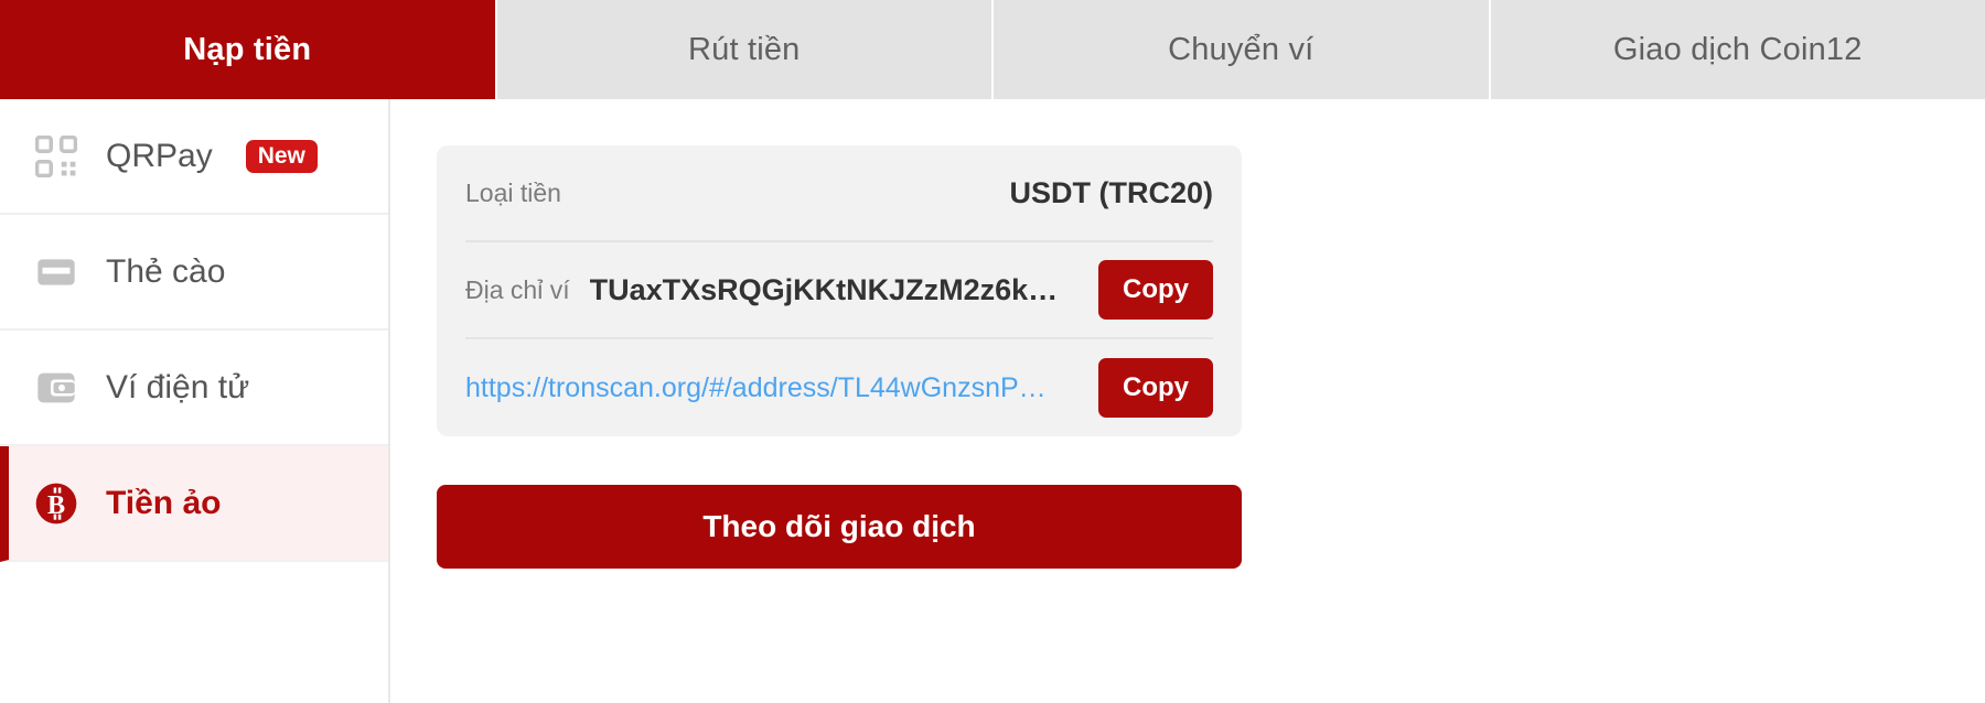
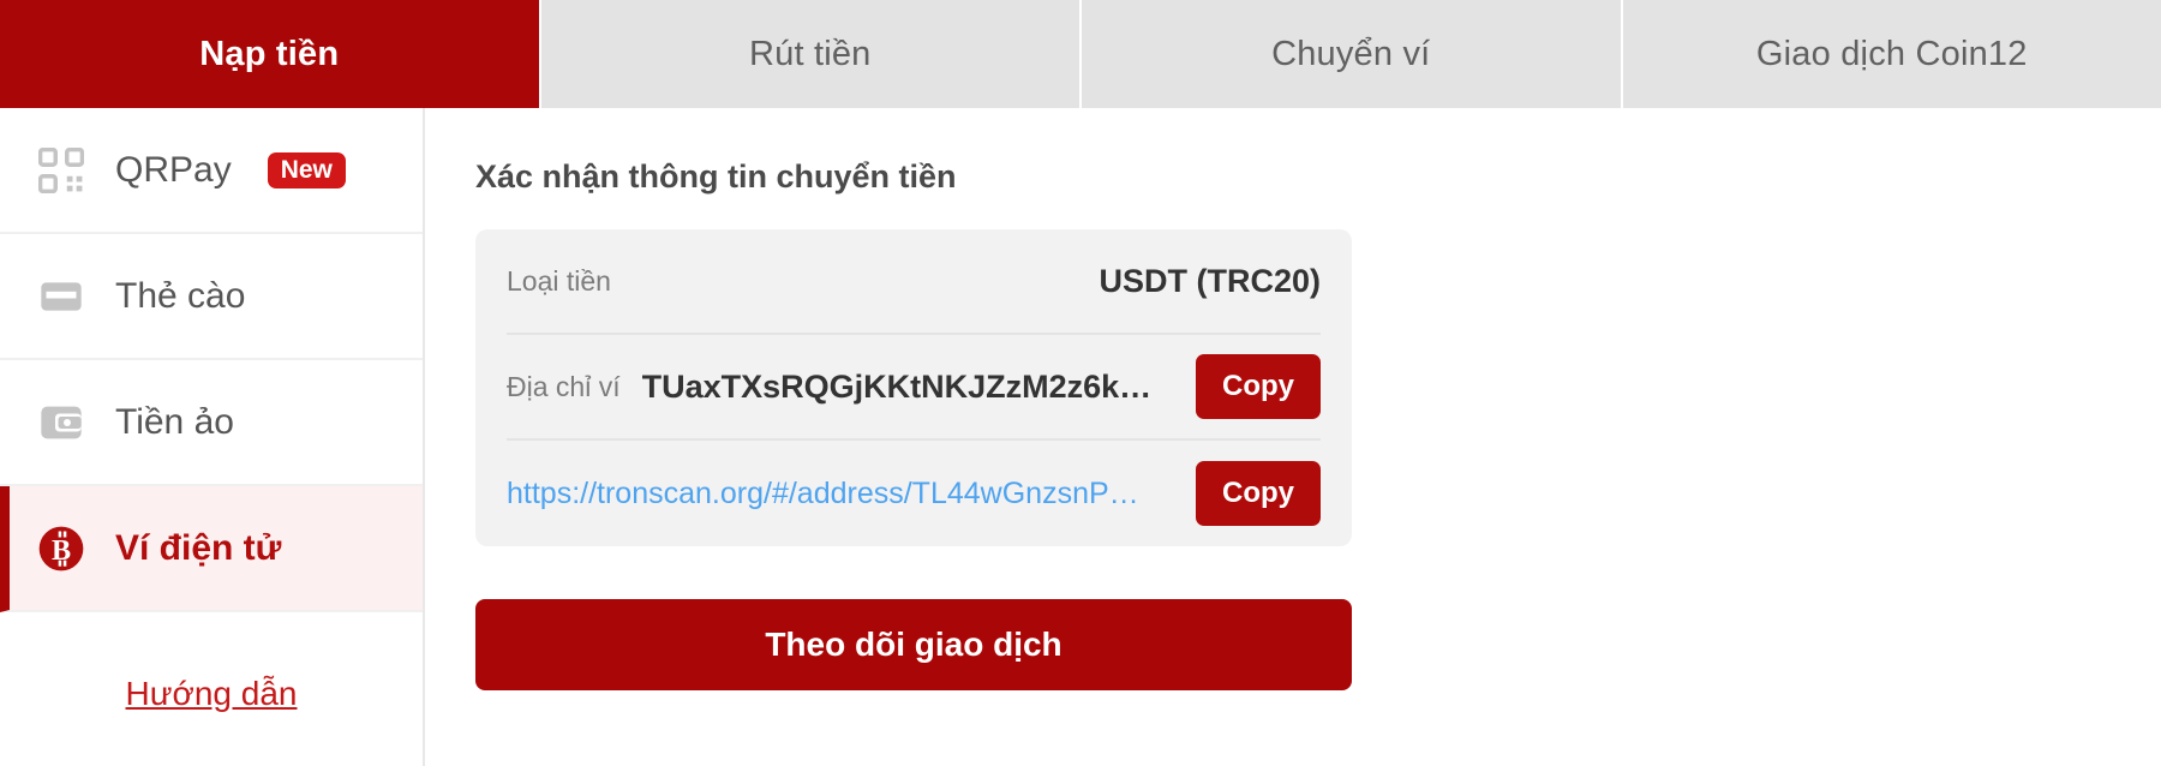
  Nạp tiền
  Rút tiền
  Chuyển ví
  Giao dịch Coin12
  QRPay
  New
  Thẻ cào
- Ví điện tử
+ Tiền ảo
  B
- Tiền ảo
+ Ví điện tử
+ Hướng dẫn
+ Xác nhận thông tin chuyển tiền
  Loại tiền
  USDT (TRC20)
  Địa chỉ ví
  TUaxTXsRQGjKKtNKJZzM2z6k5n
  Copy
  https://tronscan.org/#/address/TL44wGnzsnP…
  Copy
  Theo dõi giao dịch
